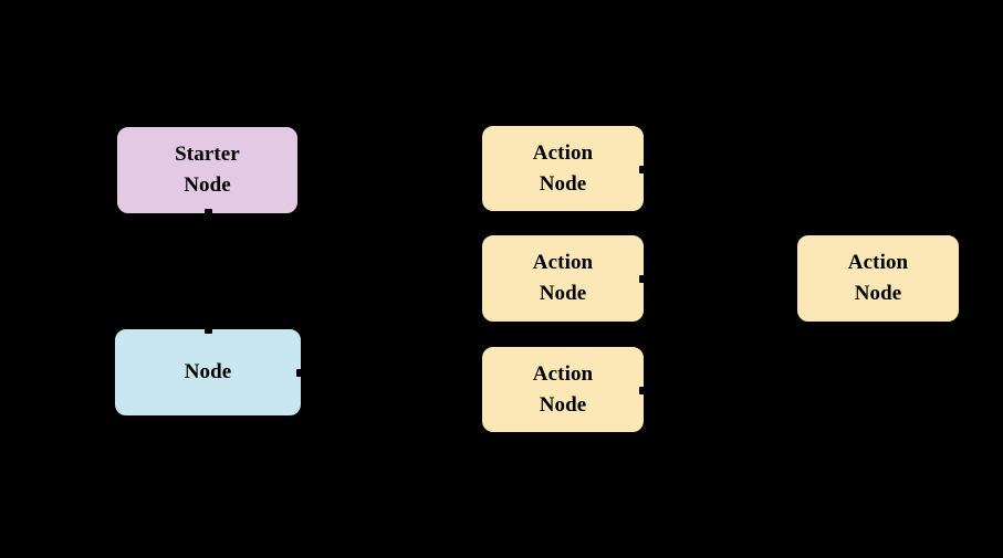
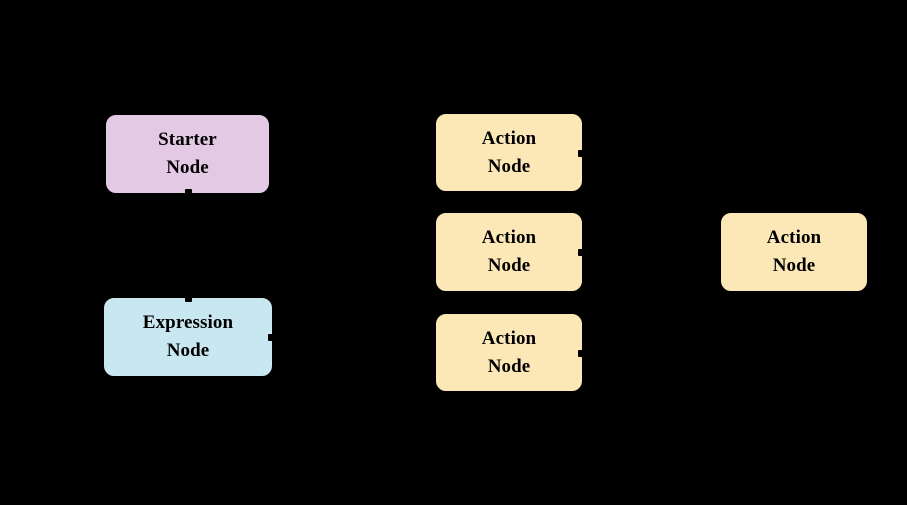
  Starter
  Node
+ Expression
  Node
  Action
  Node
  Action
  Node
  Action
  Node
  Action
  Node
